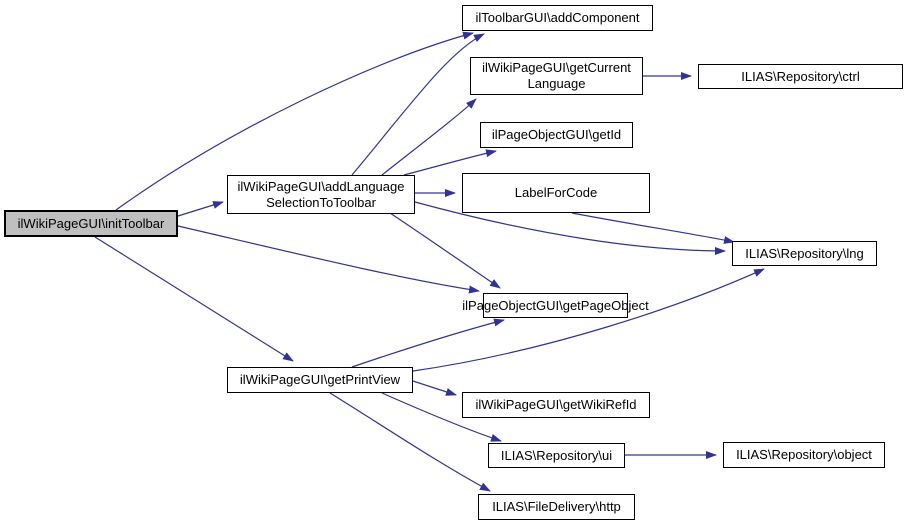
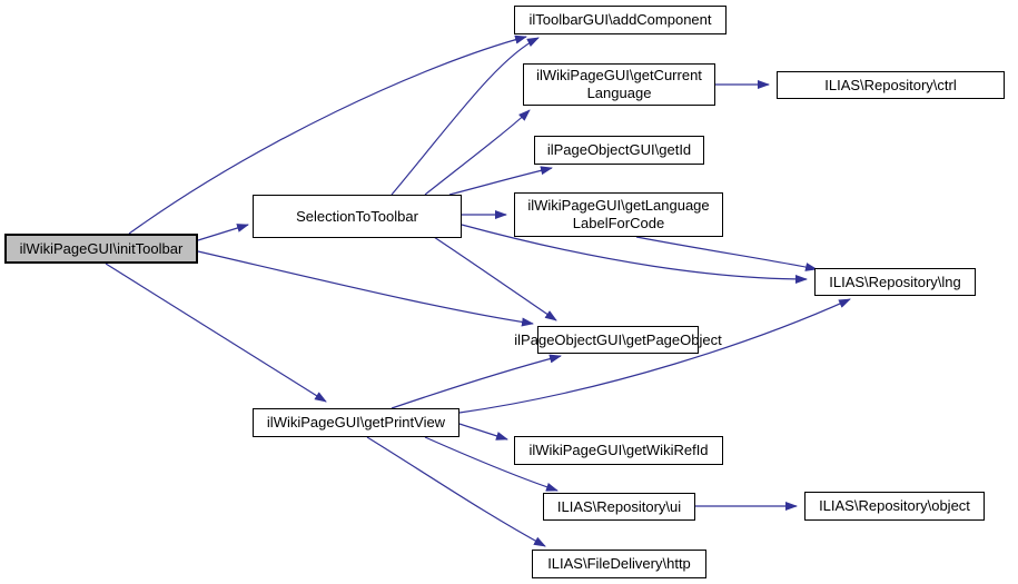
  ilWikiPageGUI\initToolbar
- ilWikiPageGUI\addLanguage
  SelectionToToolbar
  ilToolbarGUI\addComponent
  ilWikiPageGUI\getCurrent
  Language
  ILIAS\Repository\ctrl
  ilPageObjectGUI\getId
+ ilWikiPageGUI\getLanguage
  LabelForCode
  ILIAS\Repository\lng
  ilPageObjectGUI\getPageObject
  ilWikiPageGUI\getPrintView
  ilWikiPageGUI\getWikiRefId
  ILIAS\Repository\ui
  ILIAS\Repository\object
  ILIAS\FileDelivery\http
